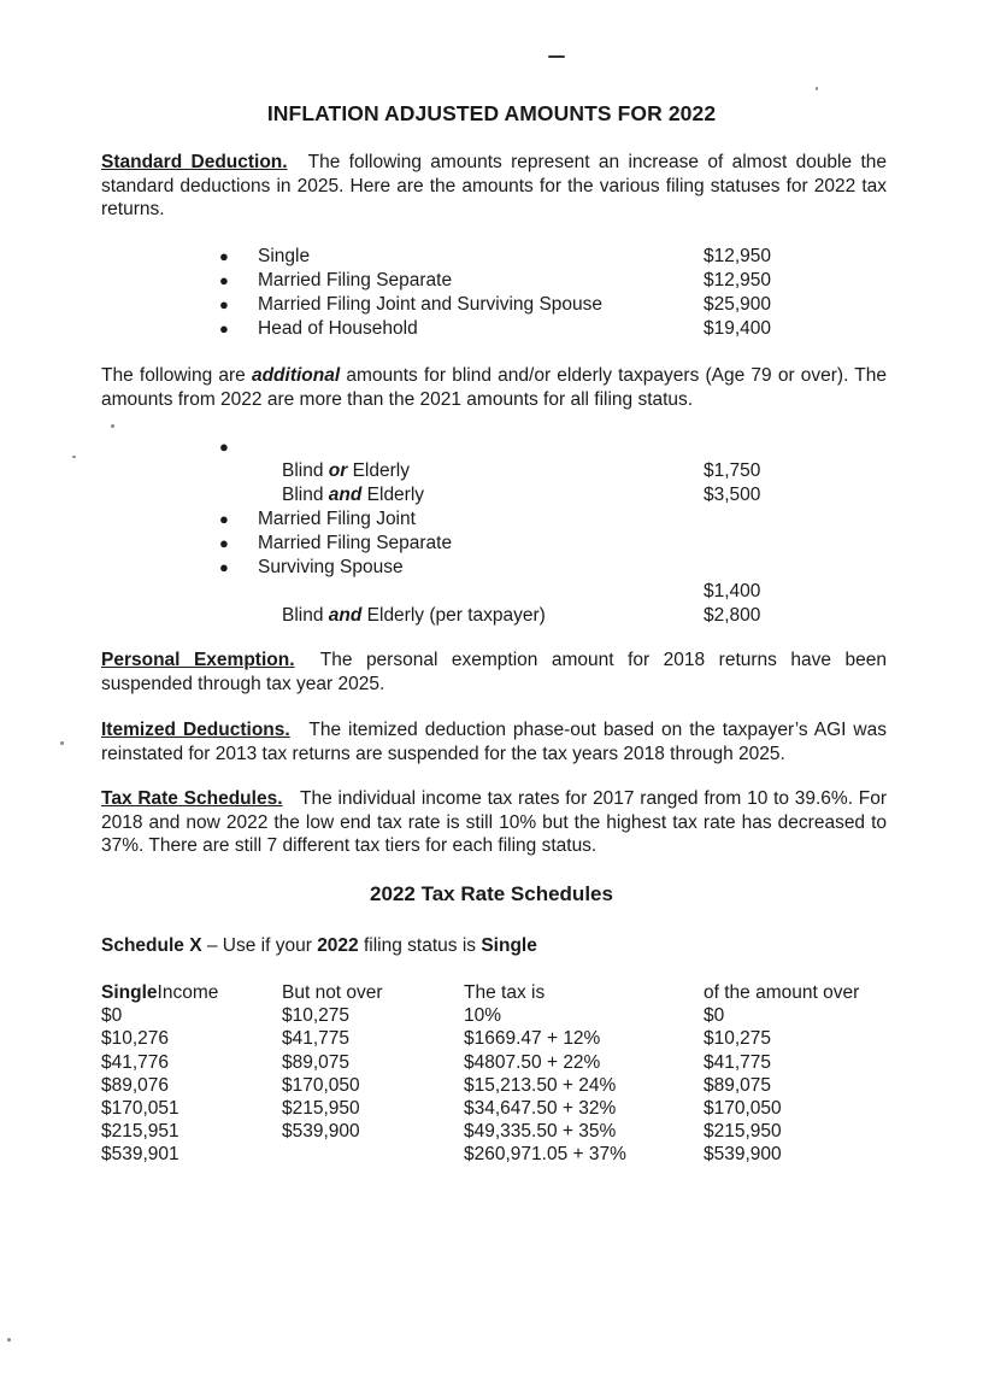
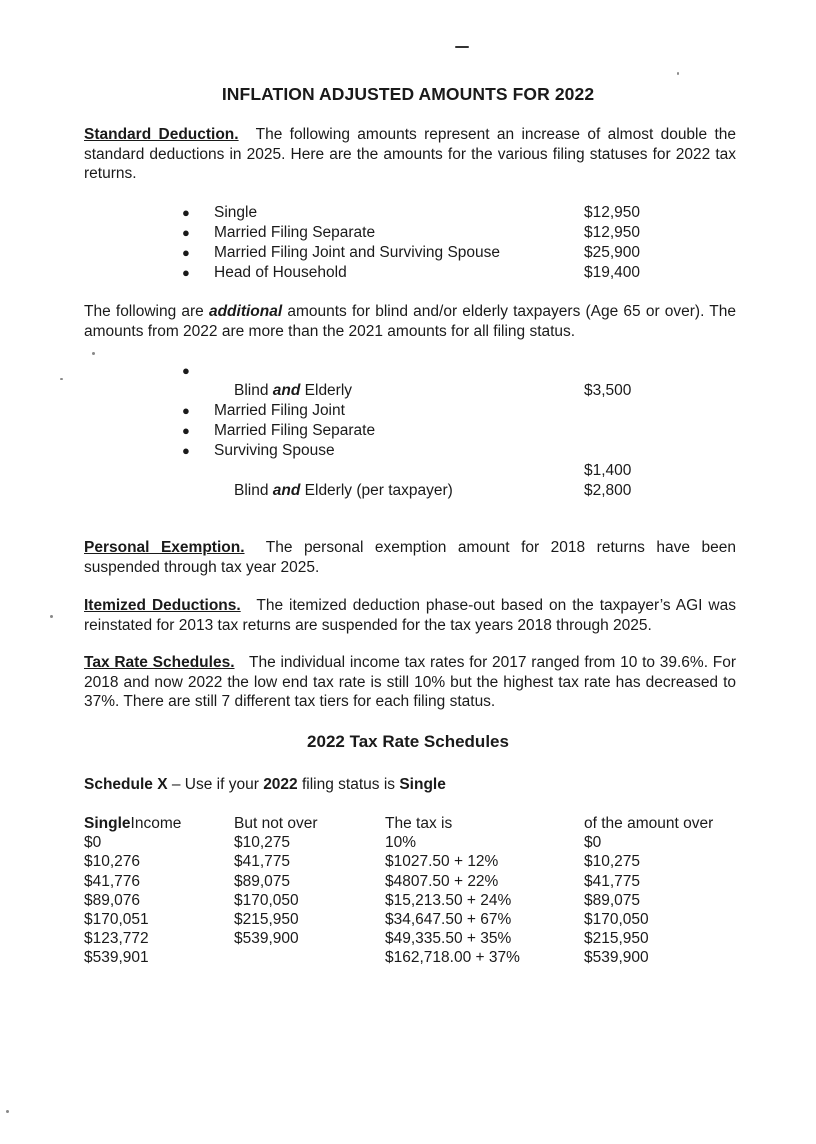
  INFLATION ADJUSTED AMOUNTS FOR 2022
  Standard Deduction. The following amounts represent an increase of almost double the standard deductions in 2025. Here are the amounts for the various filing statuses for 2022 tax returns.
  ●
  Single
  $12,950
  ●
  Married Filing Separate
  $12,950
  ●
  Married Filing Joint and Surviving Spouse
  $25,900
  ●
  Head of Household
  $19,400
- The following are additional amounts for blind and/or elderly taxpayers (Age 79 or over). The amounts from 2022 are more than the 2021 amounts for all filing status.
+ The following are additional amounts for blind and/or elderly taxpayers (Age 65 or over). The amounts from 2022 are more than the 2021 amounts for all filing status.
  ●
- Blind or Elderly
- $1,750
  Blind and Elderly
  $3,500
  ●
  Married Filing Joint
  ●
  Married Filing Separate
  ●
  Surviving Spouse
  $1,400
  Blind and Elderly (per taxpayer)
  $2,800
  Personal Exemption. The personal exemption amount for 2018 returns have been suspended through tax year 2025.
  Itemized Deductions. The itemized deduction phase-out based on the taxpayer’s AGI was reinstated for 2013 tax returns are suspended for the tax years 2018 through 2025.
  Tax Rate Schedules. The individual income tax rates for 2017 ranged from 10 to 39.6%. For 2018 and now 2022 the low end tax rate is still 10% but the highest tax rate has decreased to 37%. There are still 7 different tax tiers for each filing status.
  2022 Tax Rate Schedules
  Schedule X – Use if your 2022 filing status is Single
  Single
  Income
  But not over
  The tax is
  of the amount over
  $0
  $10,275
  10%
  $0
  $10,276
  $41,775
- $1669.47 + 12%
+ $1027.50 + 12%
  $10,275
  $41,776
  $89,075
  $4807.50 + 22%
  $41,775
  $89,076
  $170,050
  $15,213.50 + 24%
  $89,075
  $170,051
  $215,950
- $34,647.50 + 32%
+ $34,647.50 + 67%
  $170,050
- $215,951
+ $123,772
  $539,900
  $49,335.50 + 35%
  $215,950
  $539,901
- $260,971.05 + 37%
+ $162,718.00 + 37%
  $539,900
